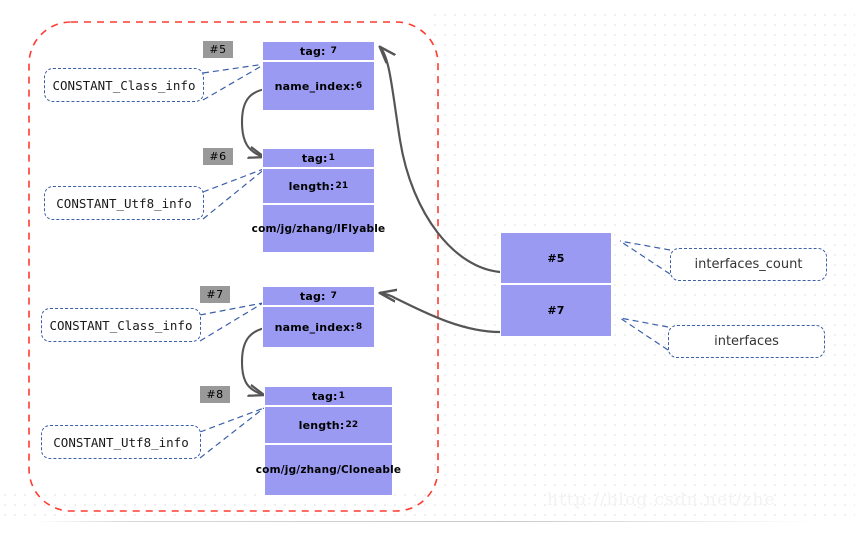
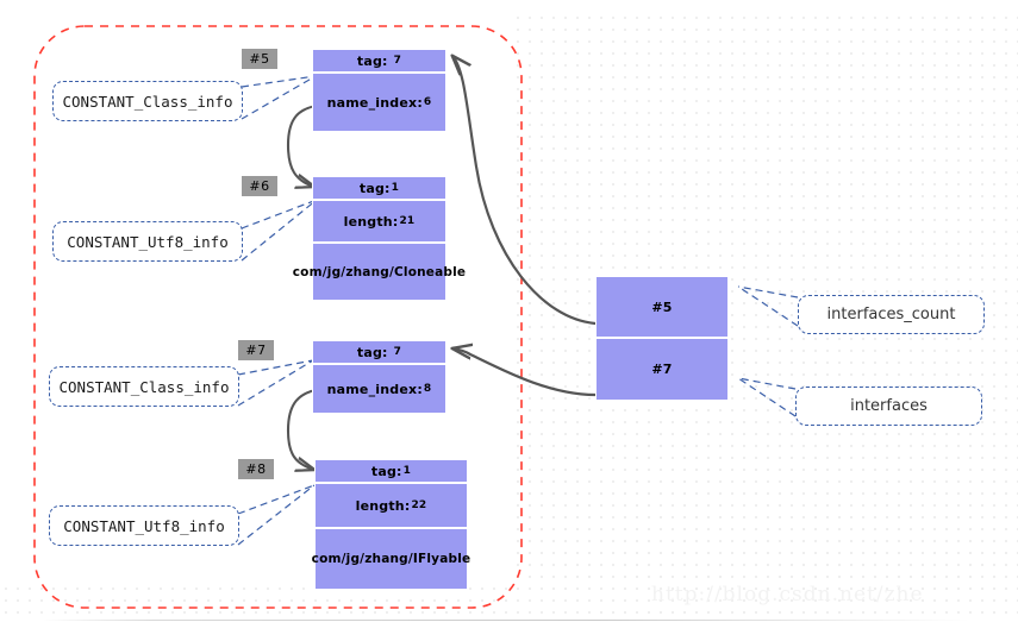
  #5
  tag:
  7
  name_index:
  6
  CONSTANT_Class_info
  #6
  tag:
  1
  length:
  21
- com/jg/zhang/IFlyable
+ com/jg/zhang/Cloneable
  CONSTANT_Utf8_info
  #7
  tag:
  7
  name_index:
  8
  CONSTANT_Class_info
  #8
  tag:
  1
  length:
  22
- com/jg/zhang/Cloneable
+ com/jg/zhang/IFlyable
  CONSTANT_Utf8_info
  #5
  #7
  interfaces_count
  interfaces
